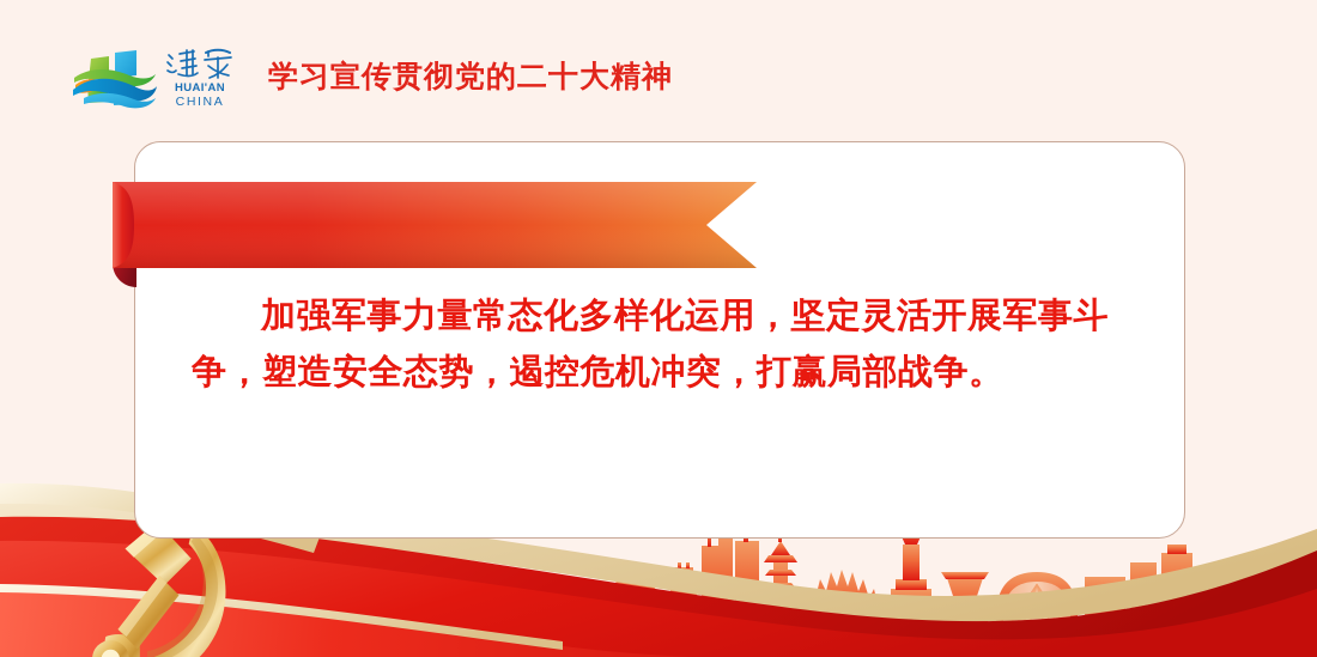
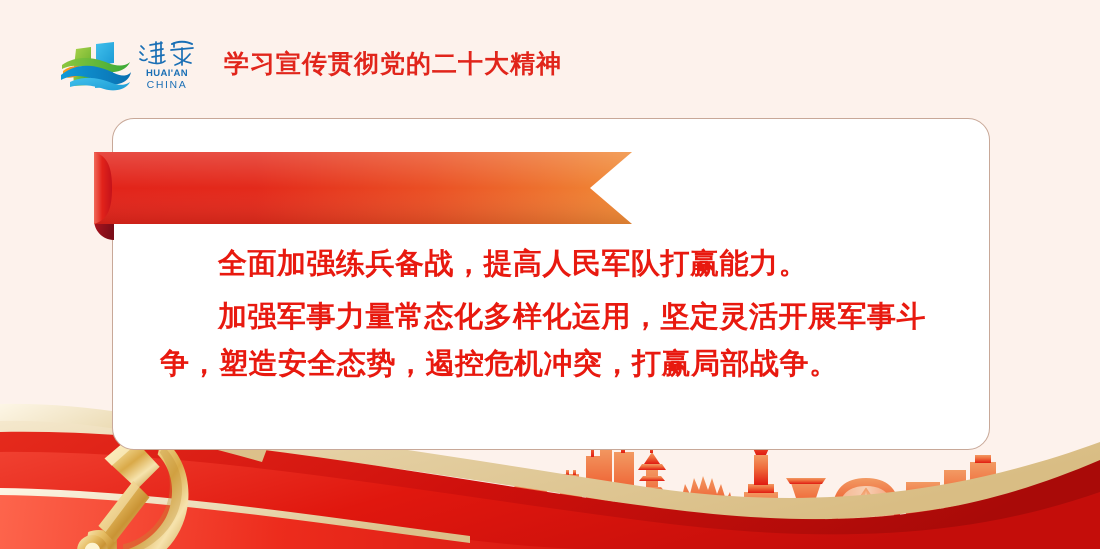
  HUAI'AN
  CHINA
  学习宣传贯彻党的二十大精神
+ 全面加强练兵备战，提高人民军队打赢能力。
  加强军事力量常态化多样化运用，坚定灵活开展军事斗争，塑造安全态势，遏控危机冲突，打赢局部战争。
